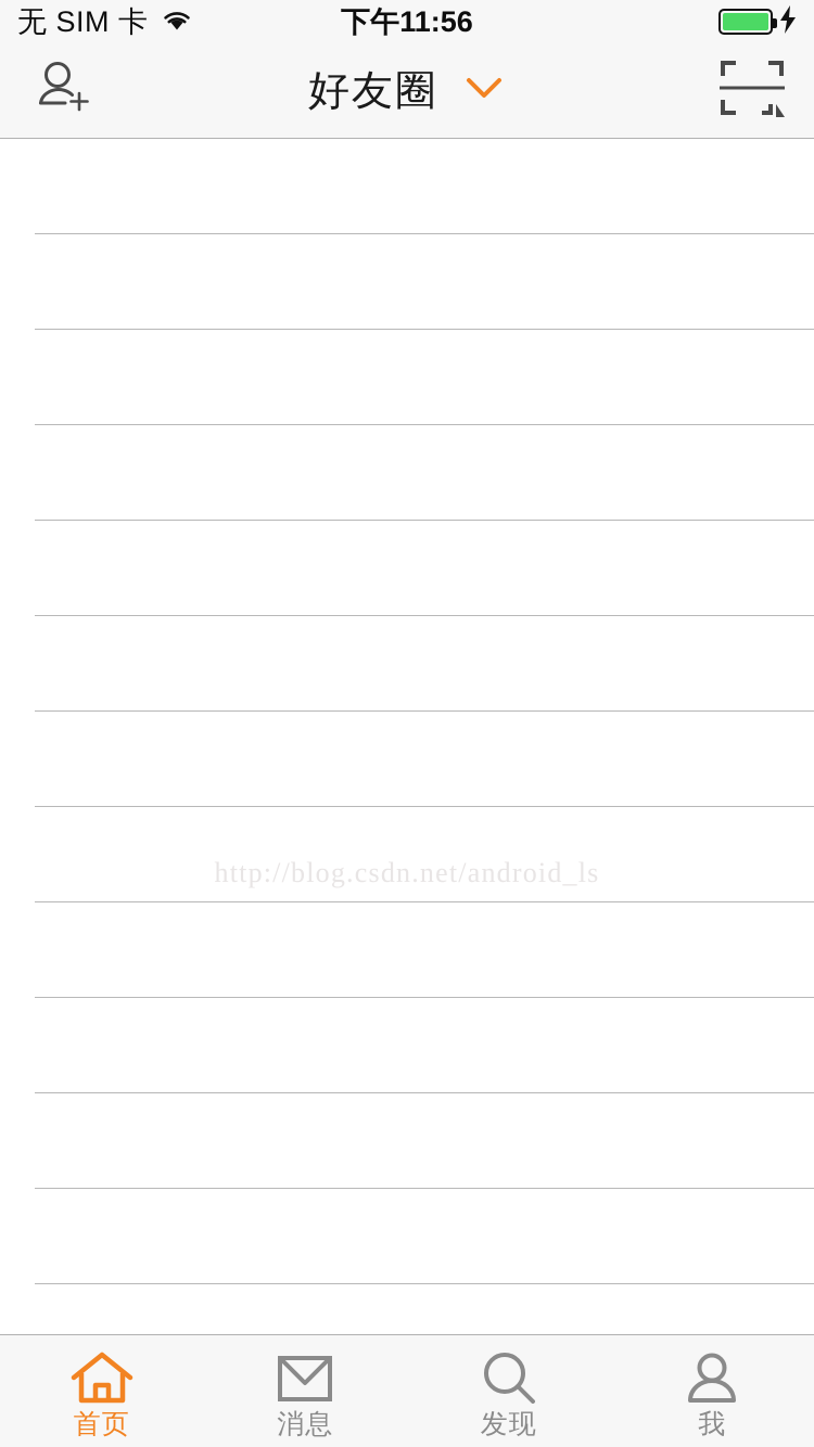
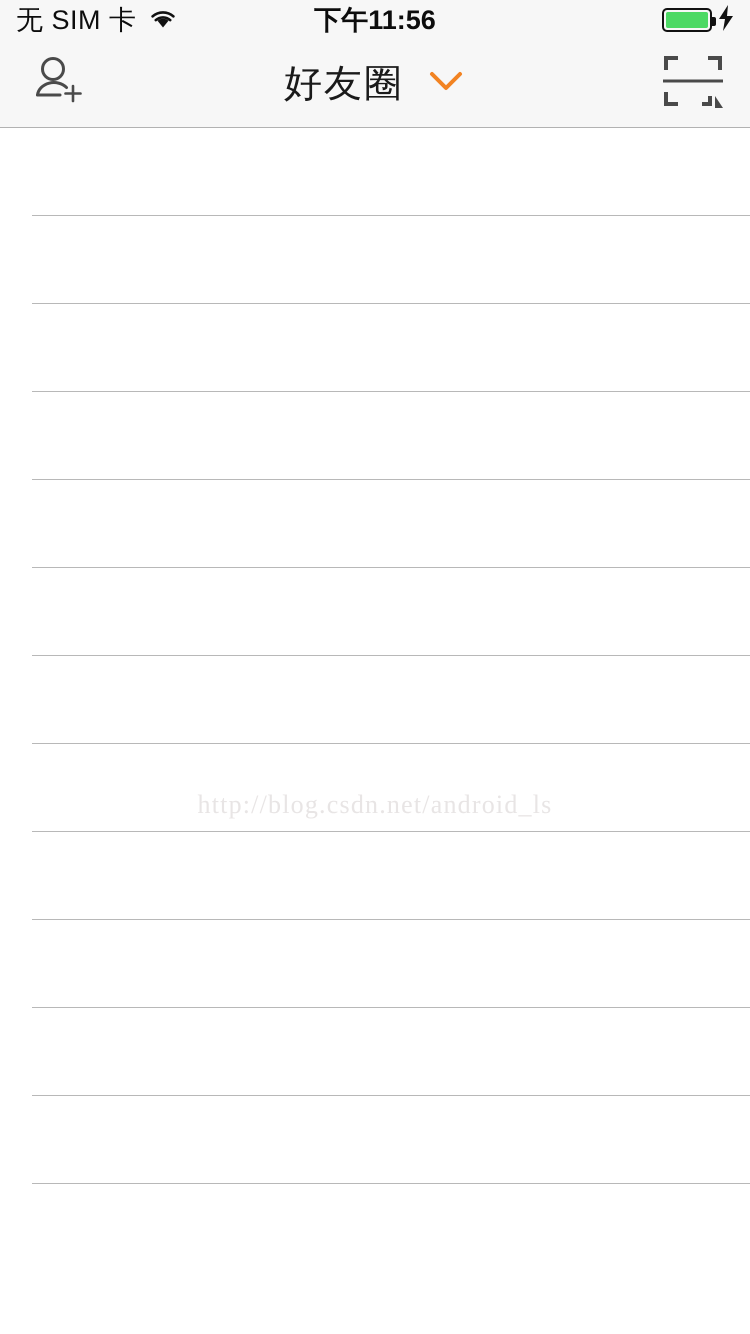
  无 SIM 卡
  下午11:56
  好友圈
  http://blog.csdn.net/android_ls
- 首页
- 消息
- 发现
- 我
